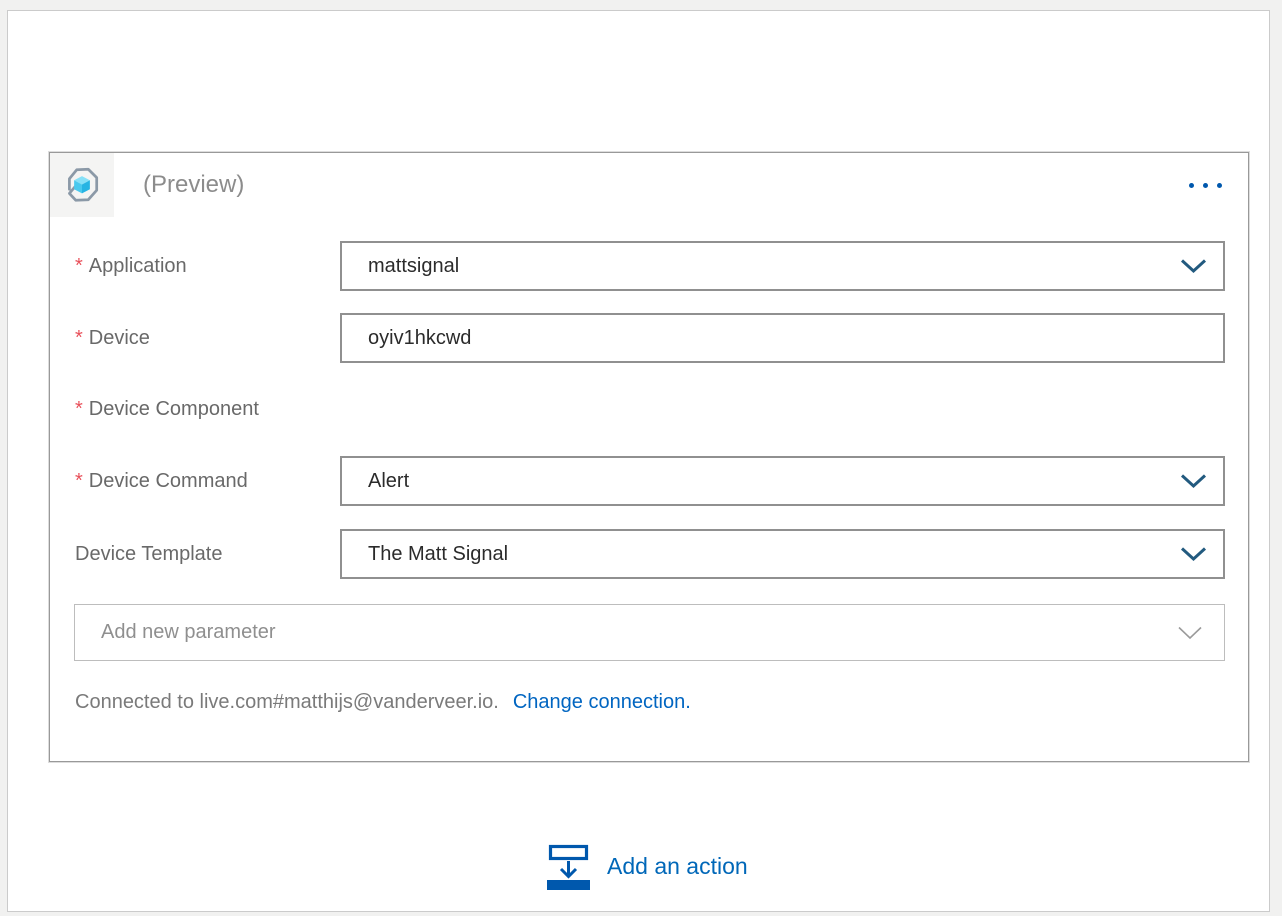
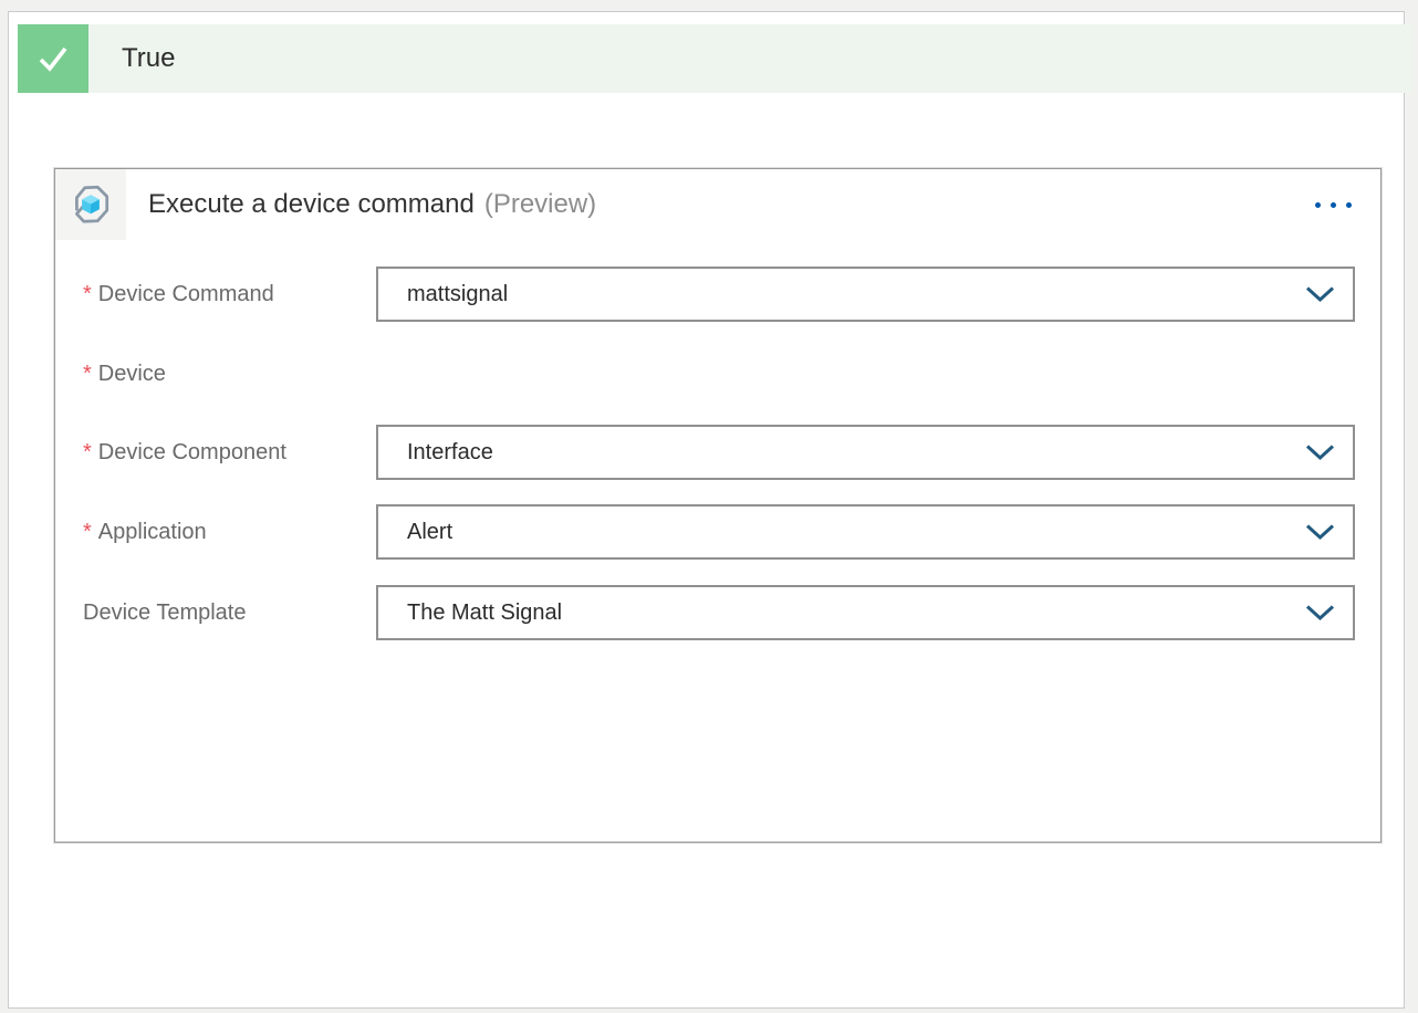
+ True
+ Execute a device command
  (Preview)
  *
- Application
+ Device Command
  mattsignal
  *
  Device
- oyiv1hkcwd
  *
  Device Component
+ Interface
  *
- Device Command
+ Application
  Alert
  Device Template
  The Matt Signal
- Add new parameter
- Connected to live.com#matthijs@vanderveer.io. Change connection.
- Add an action
